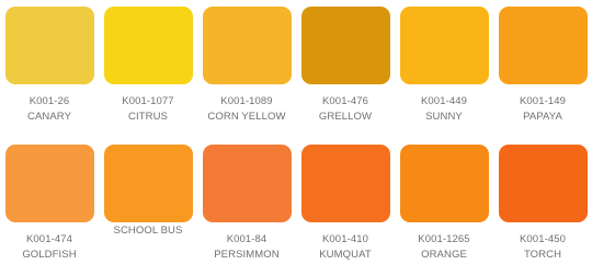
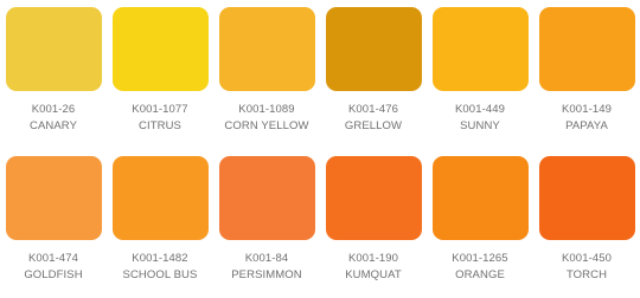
  K001-26
  CANARY
  K001-1077
  CITRUS
  K001-1089
  CORN YELLOW
  K001-476
  GRELLOW
  K001-449
  SUNNY
  K001-149
  PAPAYA
  K001-474
  GOLDFISH
+ K001-1482
  SCHOOL BUS
  K001-84
  PERSIMMON
- K001-410
+ K001-190
  KUMQUAT
  K001-1265
  ORANGE
  K001-450
  TORCH
